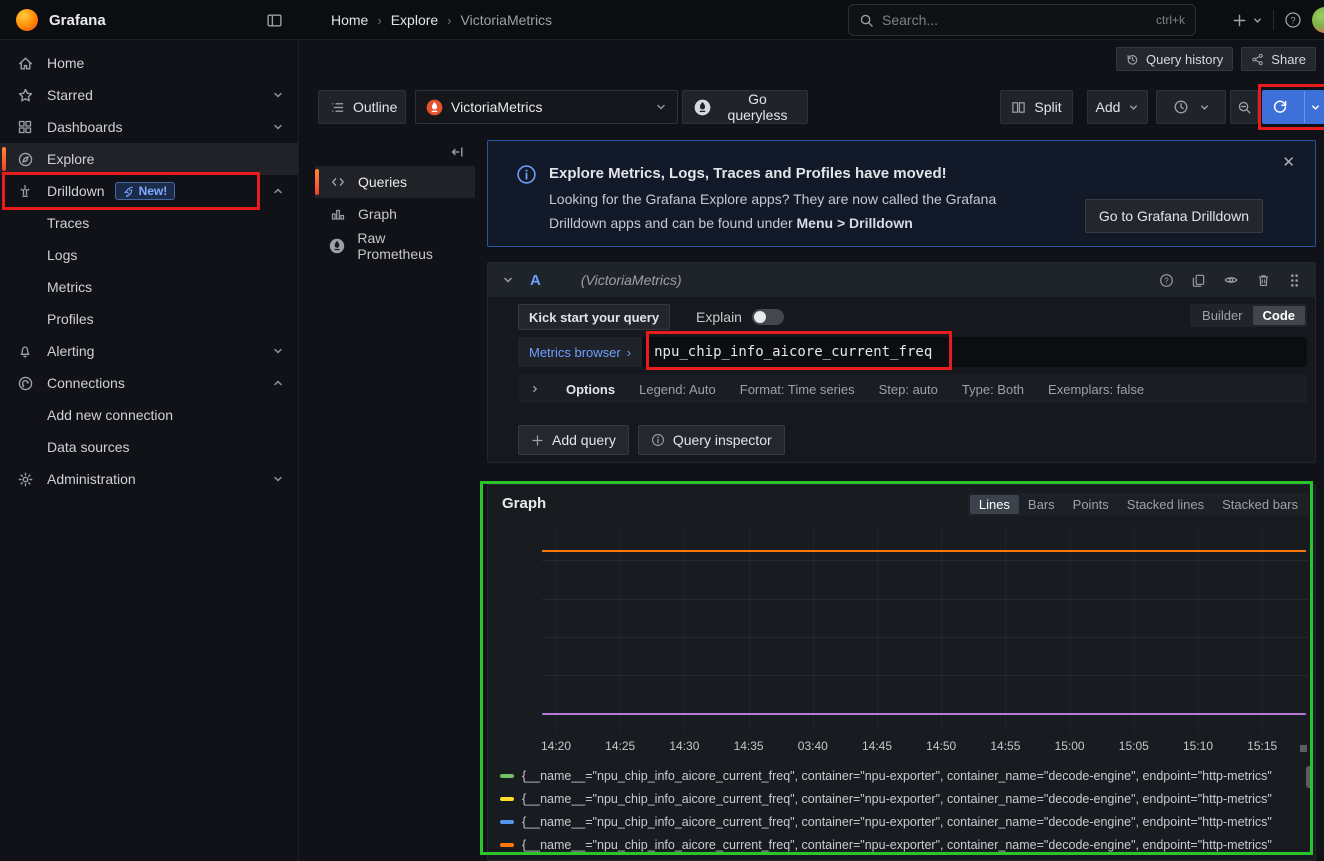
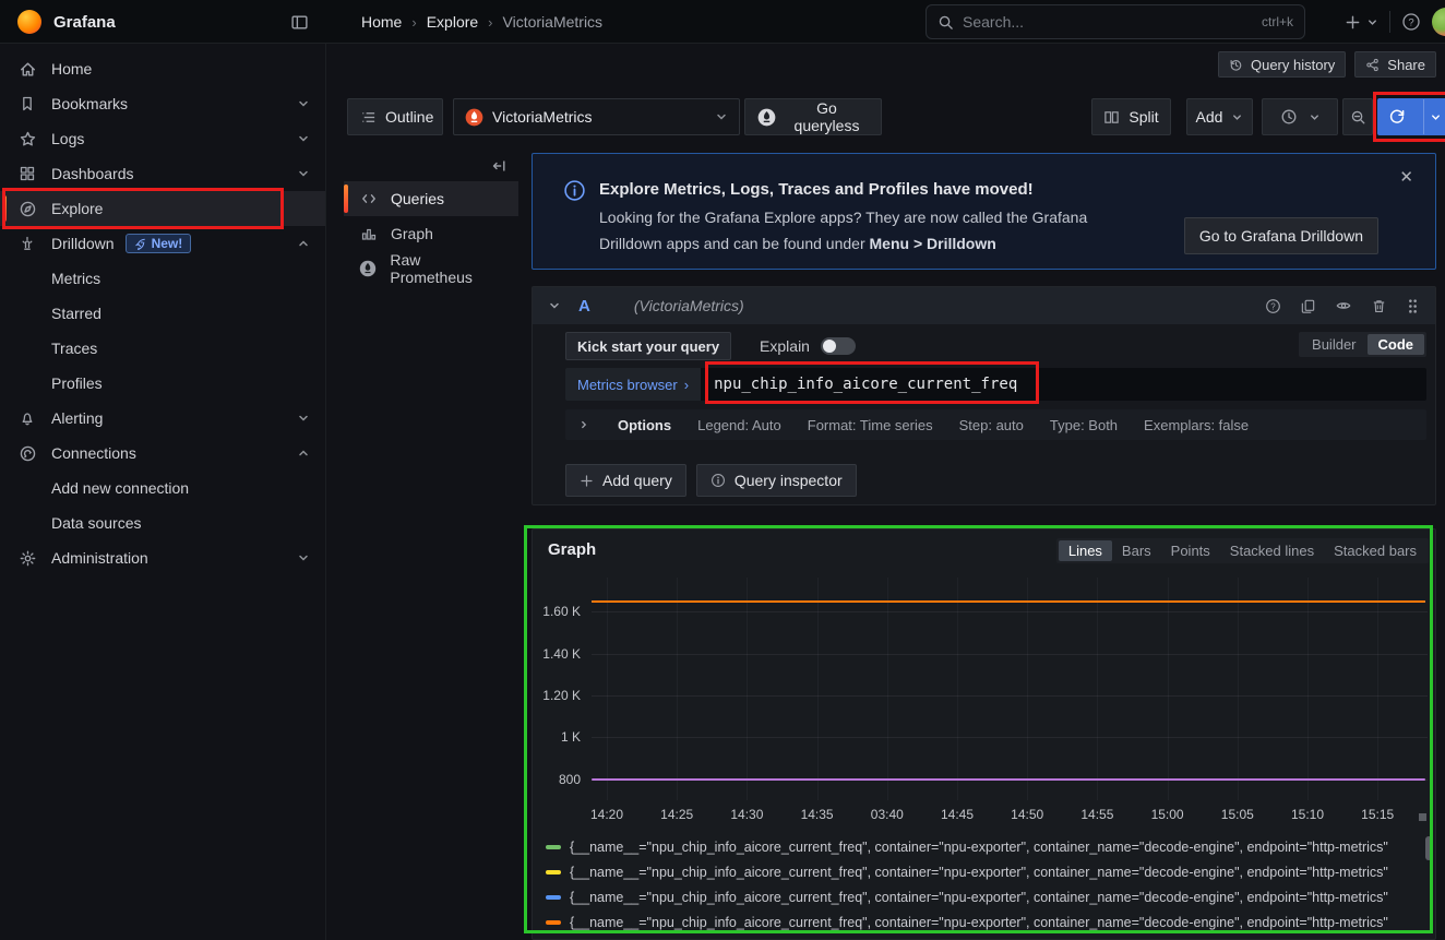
  Grafana
  Home
  ›
  Explore
  ›
  VictoriaMetrics
  Search...
  ctrl+k
  ?
  Query history
  Share
  Home
+ Bookmarks
- Starred
+ Logs
  Dashboards
  Explore
  Drilldown
  New!
- Traces
+ Metrics
- Logs
+ Starred
- Metrics
+ Traces
  Profiles
  Alerting
  Connections
  Add new connection
  Data sources
  Administration
  Outline
  VictoriaMetrics
  Go queryless
  Split
  Add
  Queries
  Graph
  Raw Prometheus
  Explore Metrics, Logs, Traces and Profiles have moved!
  Looking for the Grafana Explore apps? They are now called the Grafana
  Drilldown apps and can be found under Menu > Drilldown
  Go to Grafana Drilldown
  ✕
  A
  (VictoriaMetrics)
  ?
  Kick start your query
  Explain
  Builder
  Code
  Metrics browser
  ›
  npu_chip_info_aicore_current_freq
  Options
  Legend: Auto
  Format: Time series
  Step: auto
  Type: Both
  Exemplars: false
  Add query
  Query inspector
  Graph
  Lines
  Bars
  Points
  Stacked lines
  Stacked bars
+ 800
+ 1 K
+ 1.20 K
+ 1.40 K
+ 1.60 K
  14:20
  14:25
  14:30
  14:35
  03:40
  14:45
  14:50
  14:55
  15:00
  15:05
  15:10
  15:15
  {__name__="npu_chip_info_aicore_current_freq", container="npu-exporter", container_name="decode-engine", endpoint="http-metrics"
  {__name__="npu_chip_info_aicore_current_freq", container="npu-exporter", container_name="decode-engine", endpoint="http-metrics"
  {__name__="npu_chip_info_aicore_current_freq", container="npu-exporter", container_name="decode-engine", endpoint="http-metrics"
  {__name__="npu_chip_info_aicore_current_freq", container="npu-exporter", container_name="decode-engine", endpoint="http-metrics"
